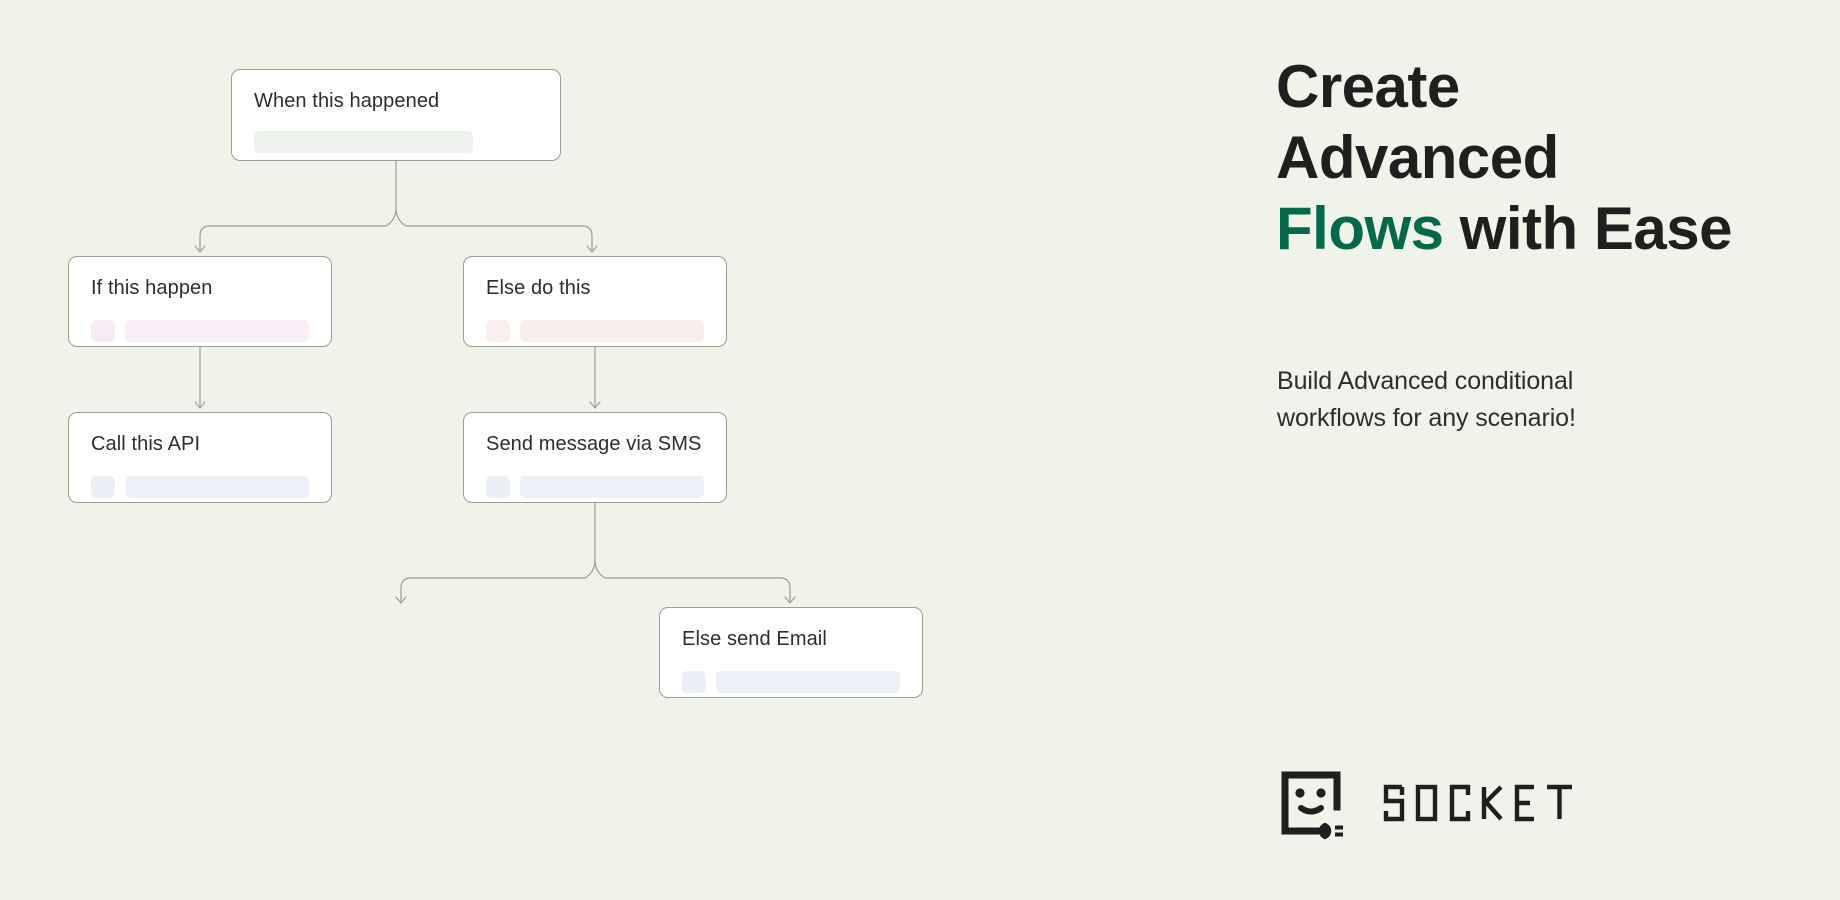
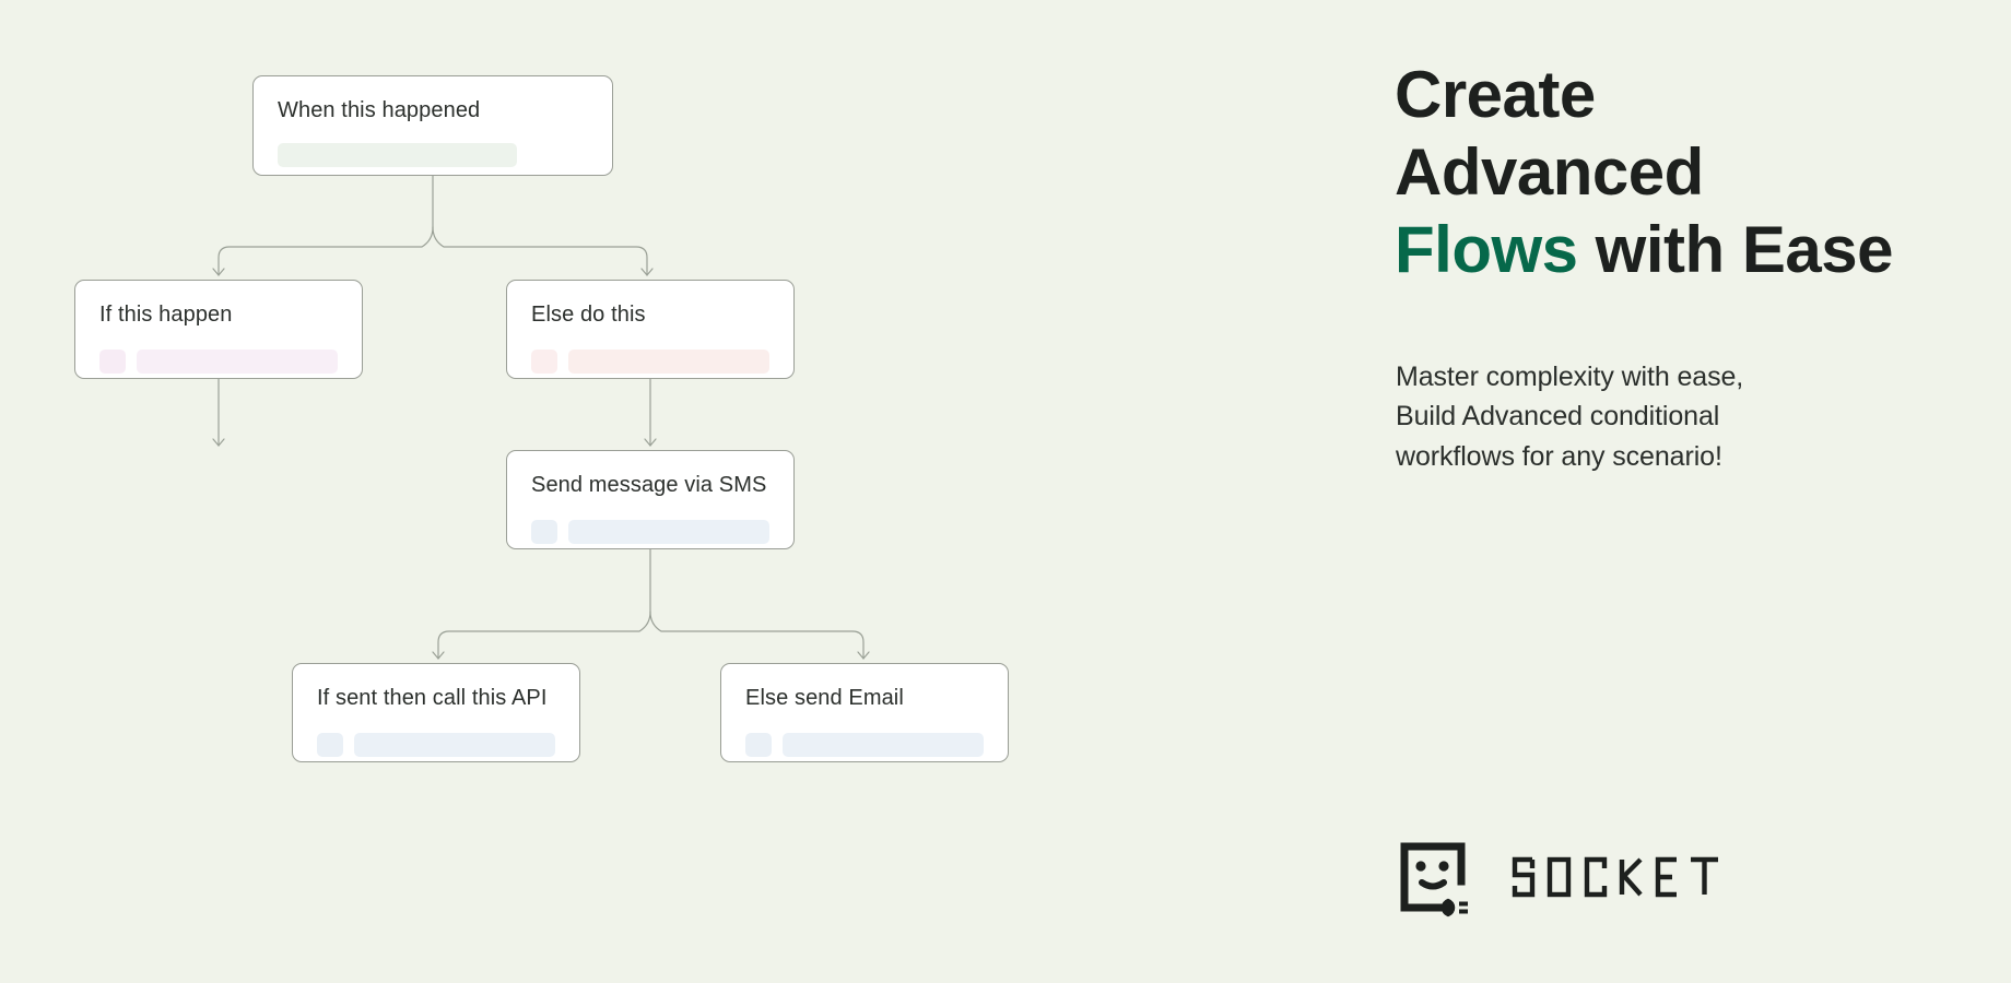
  When this happened
  If this happen
  Else do this
- Call this API
  Send message via SMS
+ If sent then call this API
  Else send Email
  Create
  Advanced
  Flows with Ease
+ Master complexity with ease,
  Build Advanced conditional
  workflows for any scenario!
